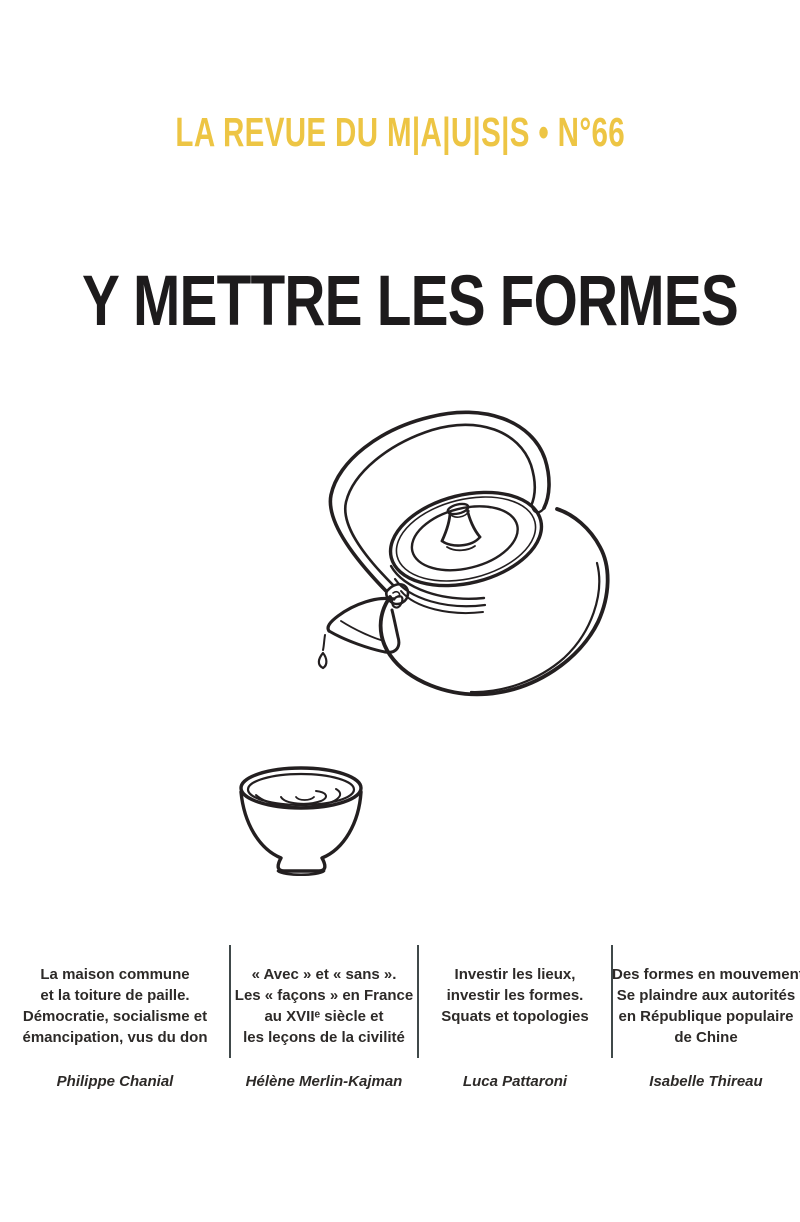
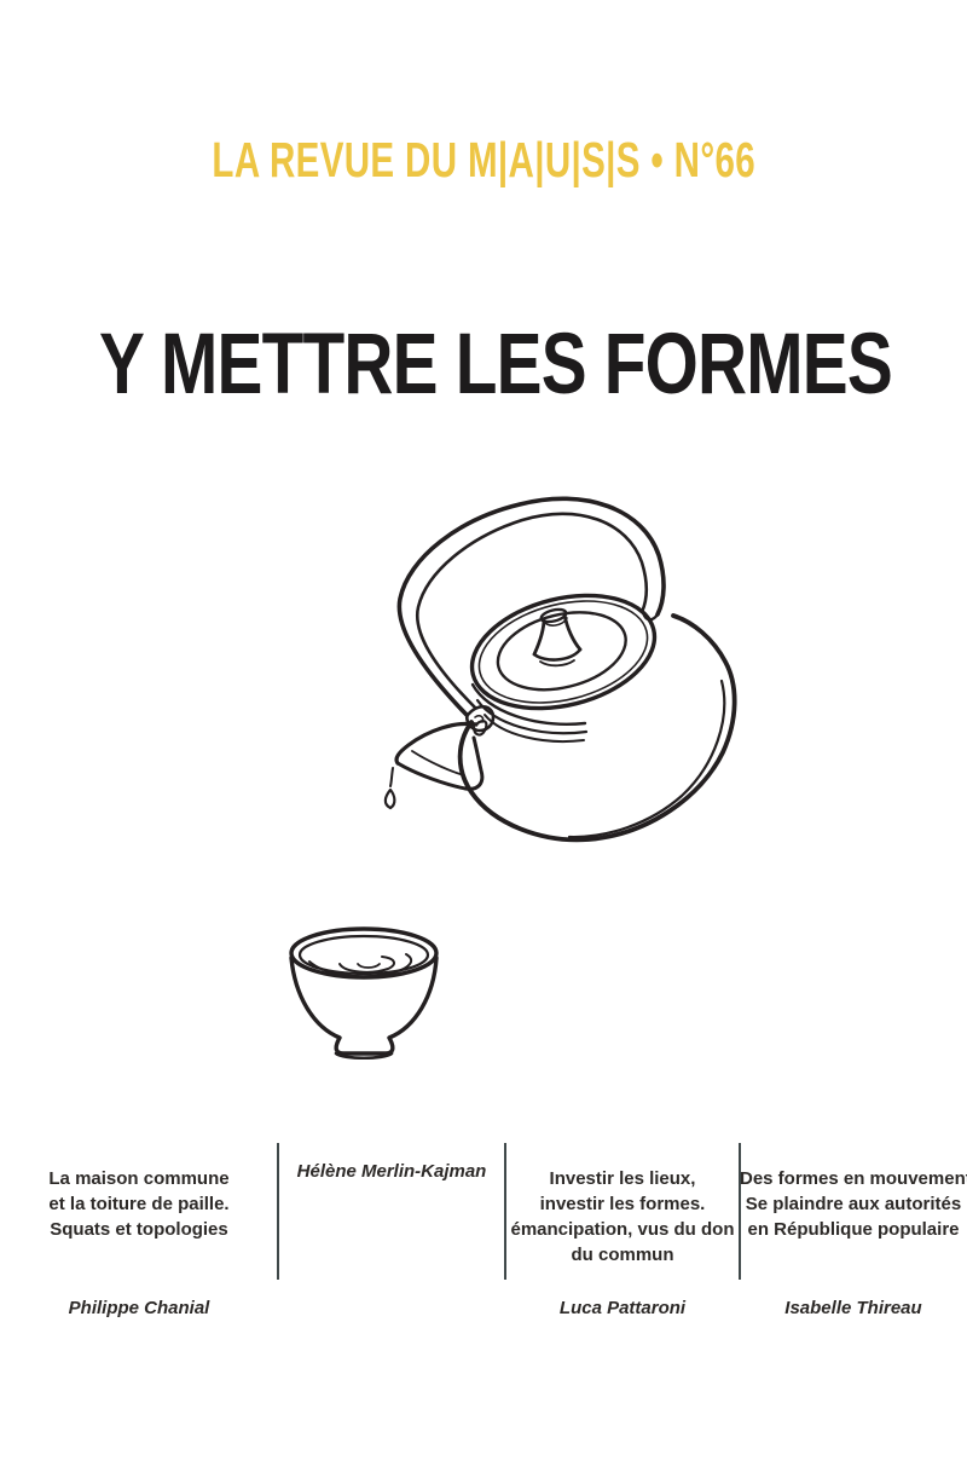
  LA REVUE DU M|A|U|S|S • N°66
  Y METTRE LES FORMES
  La maison commune
  et la toiture de paille.
- Démocratie, socialisme et
- émancipation, vus du don
+ Squats et topologies
  Philippe Chanial
- « Avec » et « sans ».
- Les « façons » en France
- au XVIIᵉ siècle et
- les leçons de la civilité
  Hélène Merlin-Kajman
  Investir les lieux,
  investir les formes.
- Squats et topologies
+ émancipation, vus du don
+ du commun
  Luca Pattaroni
  Des formes en mouvemen
  Se plaindre aux autorités
  en République populaire
- de Chine
  Isabelle Thireau
